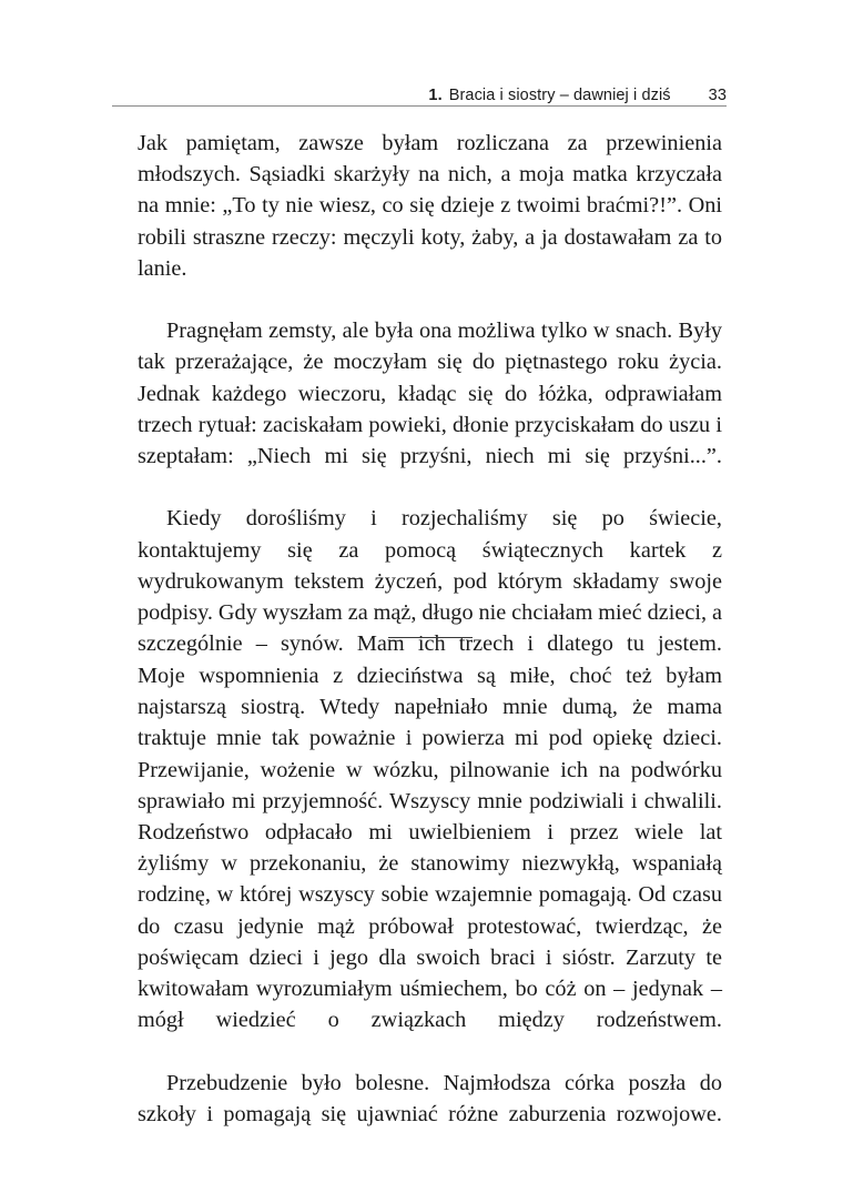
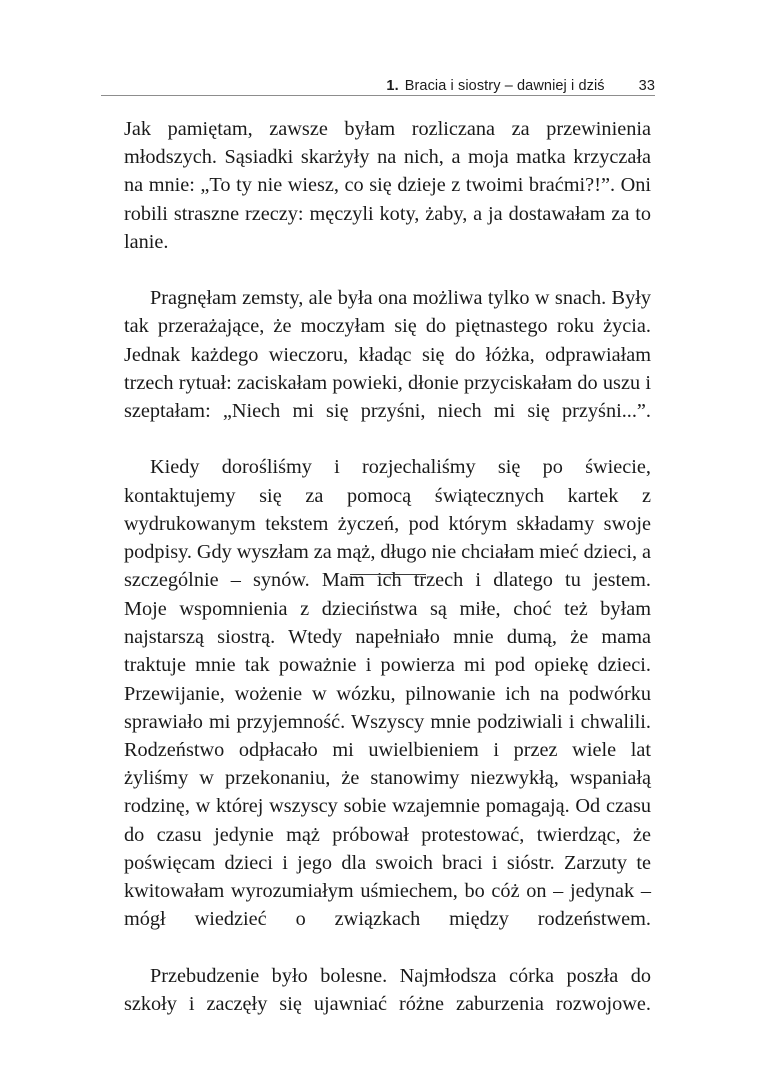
  1.
  Bracia i siostry – dawniej i dziś
  33
  Jak pamiętam, zawsze byłam rozliczana za przewinienia młodszych. Sąsiadki skarżyły na nich, a moja matka krzyczała na mnie: „To ty nie wiesz, co się dzieje z twoimi braćmi?!”. Oni robili straszne rzeczy: męczyli koty, żaby, a ja dostawałam za to lanie.
  Pragnęłam zemsty, ale była ona możliwa tylko w snach. Były tak przerażające, że moczyłam się do piętnastego roku życia. Jednak każdego wieczoru, kładąc się do łóżka, odprawiałam trzech rytuał: zaciskałam powieki, dłonie przyciskałam do uszu i szeptałam: „Niech mi się przyśni, niech mi się przyśni...”.
  Kiedy dorośliśmy i rozjechaliśmy się po świecie, kontaktujemy się za pomocą świątecznych kartek z wydrukowanym tekstem życzeń, pod którym składamy swoje podpisy. Gdy wyszłam za mąż, długo nie chciałam mieć dzieci, a szczególnie – synów. Mam ich trzech i dlatego tu jestem.
  Moje wspomnienia z dzieciństwa są miłe, choć też byłam najstarszą siostrą. Wtedy napełniało mnie dumą, że mama traktuje mnie tak poważnie i powierza mi pod opiekę dzieci. Przewijanie, wożenie w wózku, pilnowanie ich na podwórku sprawiało mi przyjemność. Wszyscy mnie podziwiali i chwalili. Rodzeństwo odpłacało mi uwielbieniem i przez wiele lat żyliśmy w przekonaniu, że stanowimy niezwykłą, wspaniałą rodzinę, w której wszyscy sobie wzajemnie pomagają. Od czasu do czasu jedynie mąż próbował protestować, twierdząc, że poświęcam dzieci i jego dla swoich braci i sióstr. Zarzuty te kwitowałam wyrozumiałym uśmiechem, bo cóż on – jedynak – mógł wiedzieć o związkach między rodzeństwem.
- Przebudzenie było bolesne. Najmłodsza córka poszła do szkoły i pomagają się ujawniać różne zaburzenia rozwojowe.
+ Przebudzenie było bolesne. Najmłodsza córka poszła do szkoły i zaczęły się ujawniać różne zaburzenia rozwojowe.
